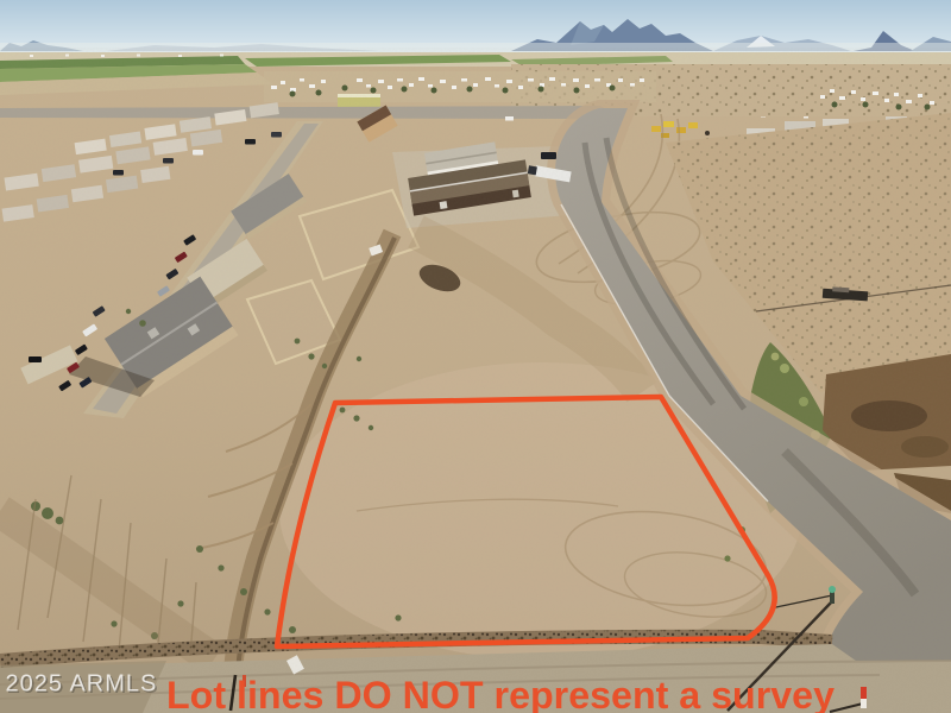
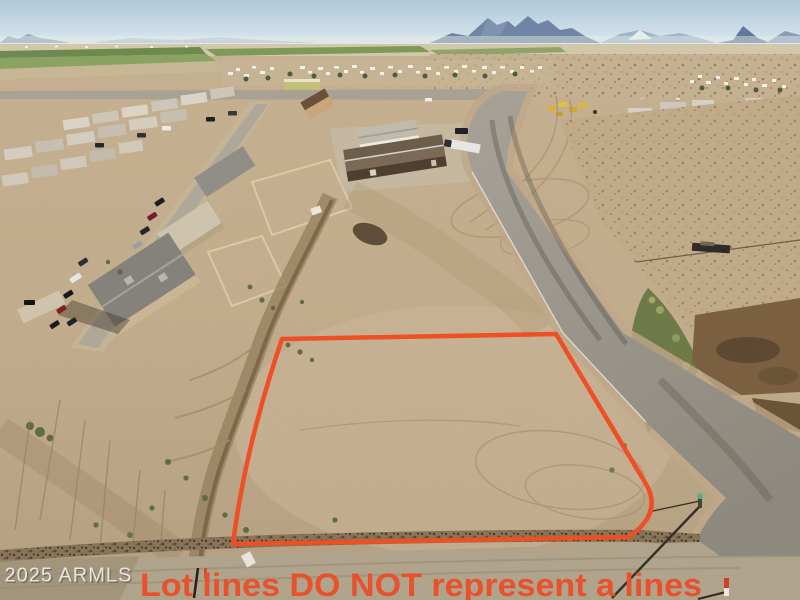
  2025 ARMLS
- Lot lines DO NOT represent a survey
+ Lot lines DO NOT represent a lines
